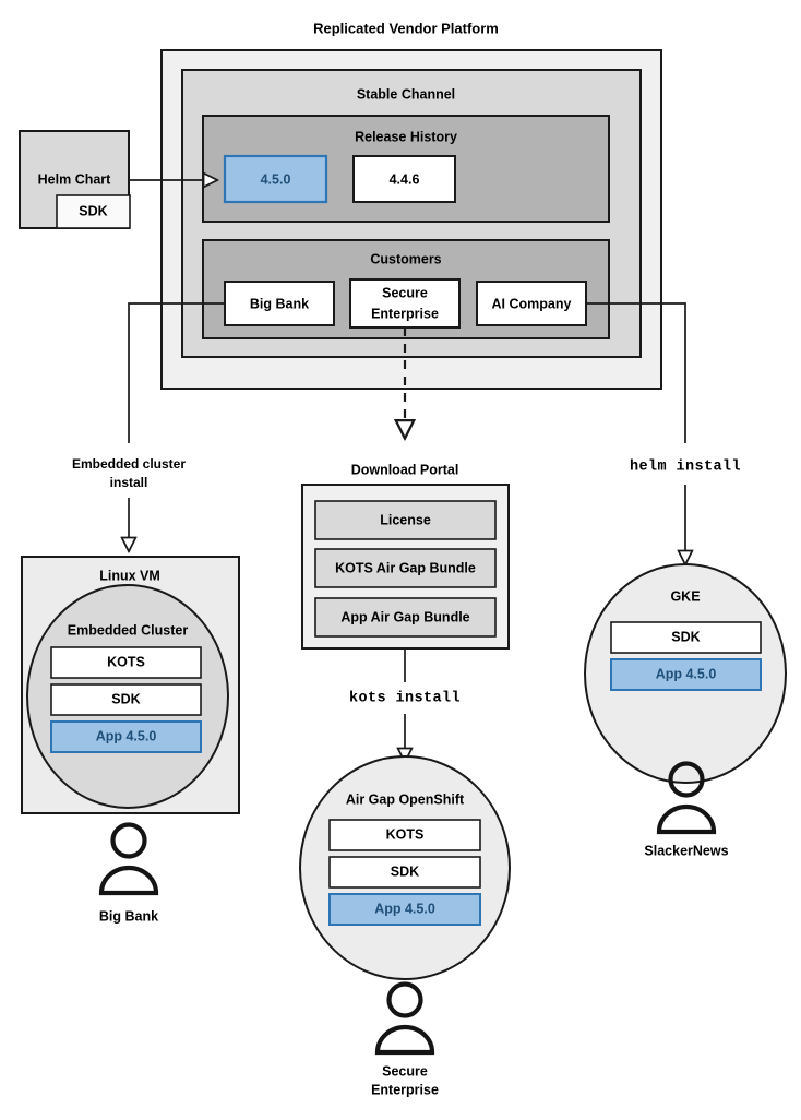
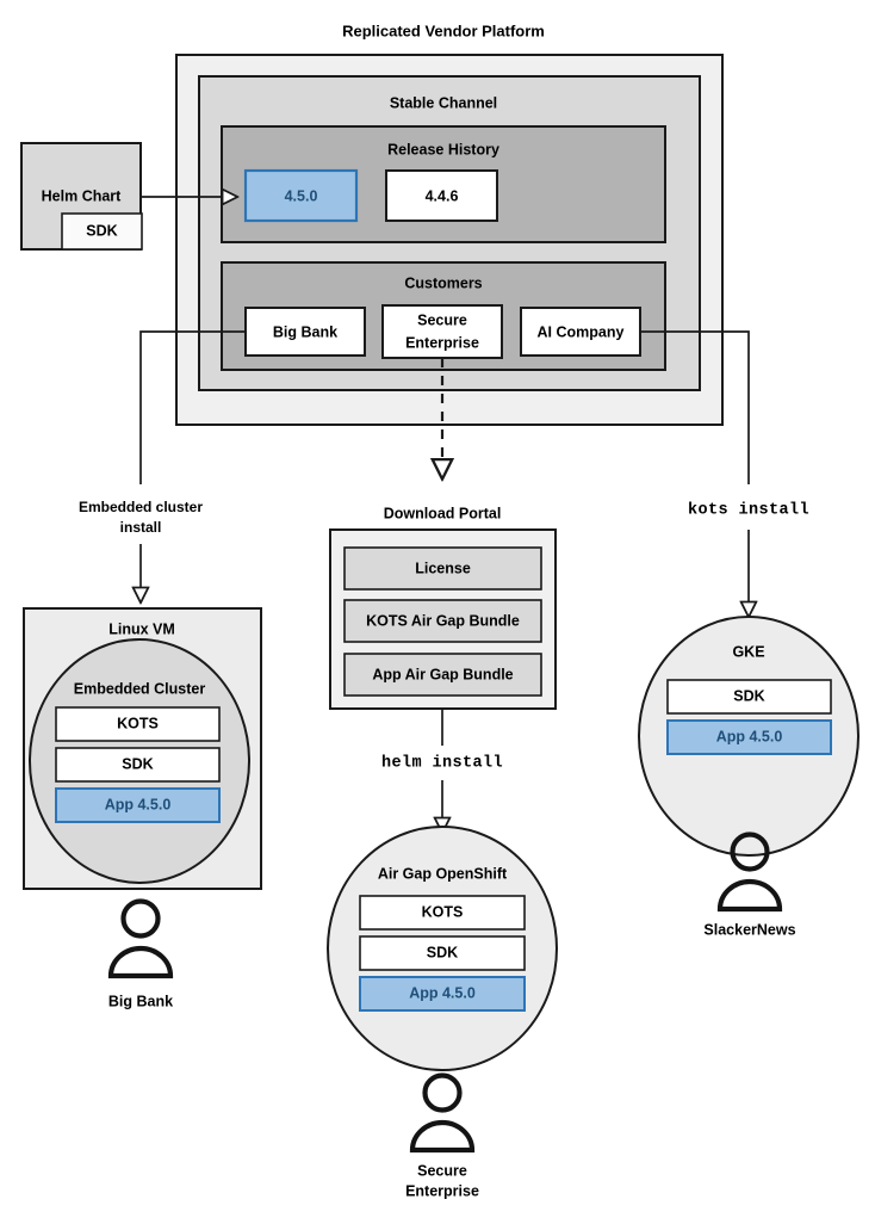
  Replicated Vendor Platform
  Stable Channel
  Release History
  4.5.0
  4.4.6
  Customers
  Big Bank
  Secure
  Enterprise
  AI Company
  Helm Chart
  SDK
  Embedded cluster
  install
- helm install
+ kots install
  Download Portal
  License
  KOTS Air Gap Bundle
  App Air Gap Bundle
- kots install
+ helm install
  Linux VM
  Embedded Cluster
  KOTS
  SDK
  App 4.5.0
  Big Bank
  Air Gap OpenShift
  KOTS
  SDK
  App 4.5.0
  Secure
  Enterprise
  GKE
  SDK
  App 4.5.0
  SlackerNews
